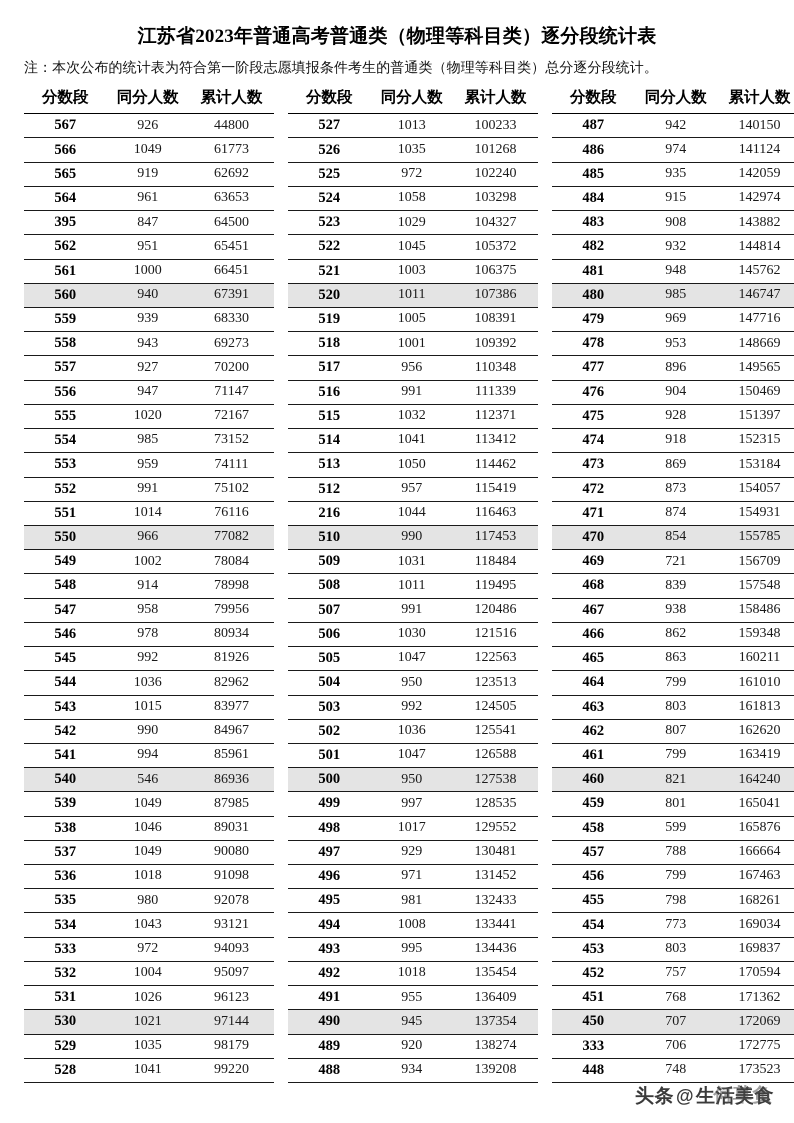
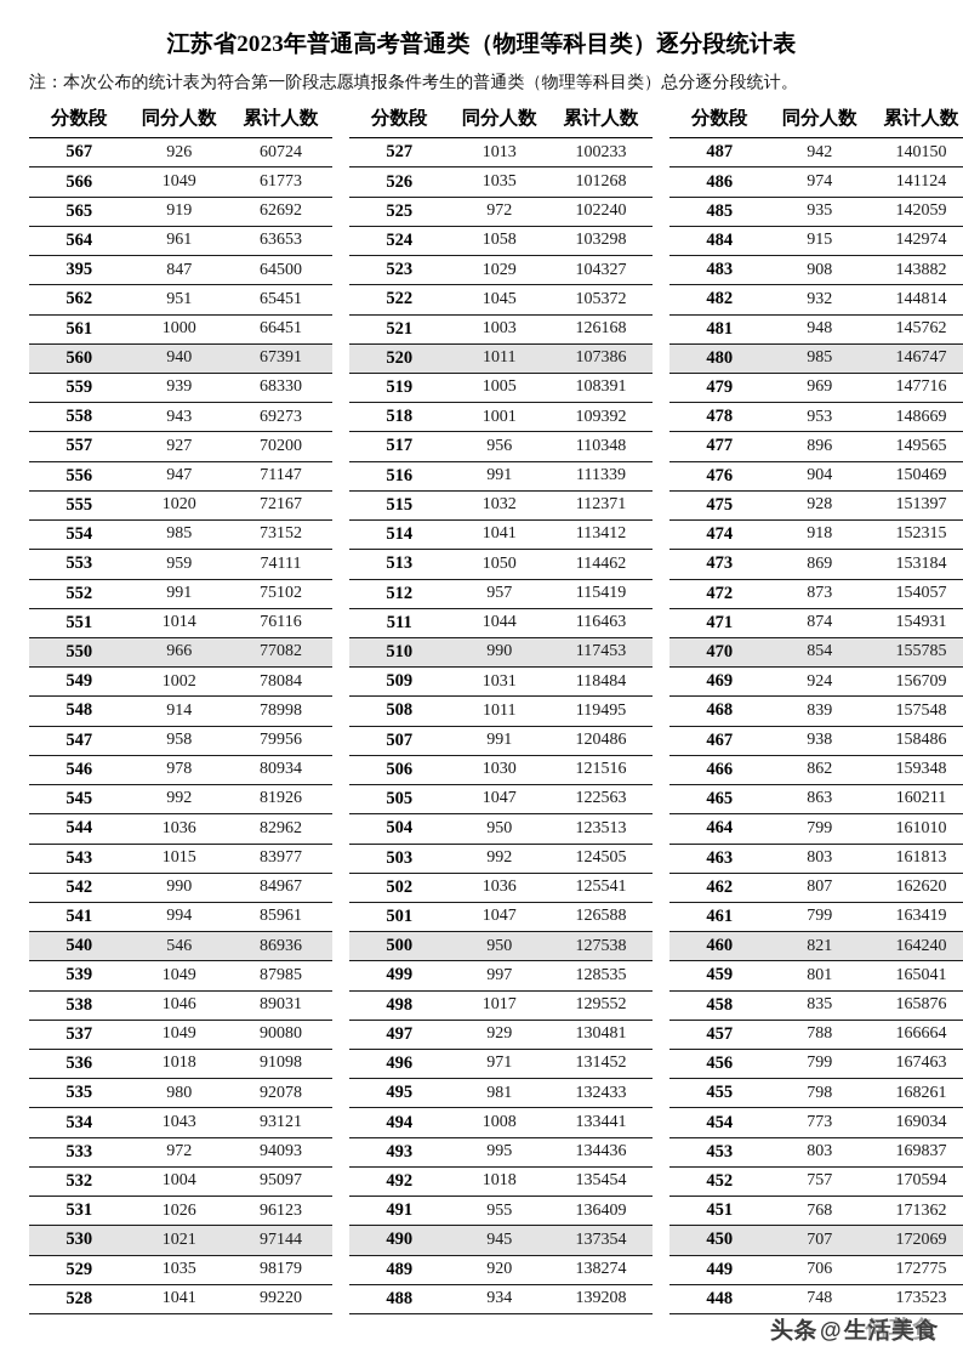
  江苏省2023年普通高考普通类（物理等科目类）逐分段统计表
  注：本次公布的统计表为符合第一阶段志愿填报条件考生的普通类（物理等科目类）总分逐分段统计。
  分数段	同分人数	累计人数
- 567	926	44800
+ 567	926	60724
  566	1049	61773
  565	919	62692
  564	961	63653
  395	847	64500
  562	951	65451
  561	1000	66451
  560	940	67391
  559	939	68330
  558	943	69273
  557	927	70200
  556	947	71147
  555	1020	72167
  554	985	73152
  553	959	74111
  552	991	75102
  551	1014	76116
  550	966	77082
  549	1002	78084
  548	914	78998
  547	958	79956
  546	978	80934
  545	992	81926
  544	1036	82962
  543	1015	83977
  542	990	84967
  541	994	85961
  540	546	86936
  539	1049	87985
  538	1046	89031
  537	1049	90080
  536	1018	91098
  535	980	92078
  534	1043	93121
  533	972	94093
  532	1004	95097
  531	1026	96123
  530	1021	97144
  529	1035	98179
  528	1041	99220
  分数段	同分人数	累计人数
  527	1013	100233
  526	1035	101268
  525	972	102240
  524	1058	103298
  523	1029	104327
  522	1045	105372
- 521	1003	106375
+ 521	1003	126168
  520	1011	107386
  519	1005	108391
  518	1001	109392
  517	956	110348
  516	991	111339
  515	1032	112371
  514	1041	113412
  513	1050	114462
  512	957	115419
- 216	1044	116463
+ 511	1044	116463
  510	990	117453
  509	1031	118484
  508	1011	119495
  507	991	120486
  506	1030	121516
  505	1047	122563
  504	950	123513
  503	992	124505
  502	1036	125541
  501	1047	126588
  500	950	127538
  499	997	128535
  498	1017	129552
  497	929	130481
  496	971	131452
  495	981	132433
  494	1008	133441
  493	995	134436
  492	1018	135454
  491	955	136409
  490	945	137354
  489	920	138274
  488	934	139208
  分数段	同分人数	累计人数
  487	942	140150
  486	974	141124
  485	935	142059
  484	915	142974
  483	908	143882
  482	932	144814
  481	948	145762
  480	985	146747
  479	969	147716
  478	953	148669
  477	896	149565
  476	904	150469
  475	928	151397
  474	918	152315
  473	869	153184
  472	873	154057
  471	874	154931
  470	854	155785
- 469	721	156709
+ 469	924	156709
  468	839	157548
  467	938	158486
  466	862	159348
  465	863	160211
  464	799	161010
  463	803	161813
  462	807	162620
  461	799	163419
  460	821	164240
  459	801	165041
- 458	599	165876
+ 458	835	165876
  457	788	166664
  456	799	167463
  455	798	168261
  454	773	169034
  453	803	169837
  452	757	170594
  451	768	171362
  450	707	172069
- 333	706	172775
+ 449	706	172775
  448	748	173523
  头条
  @
  生活美食
  何草负
